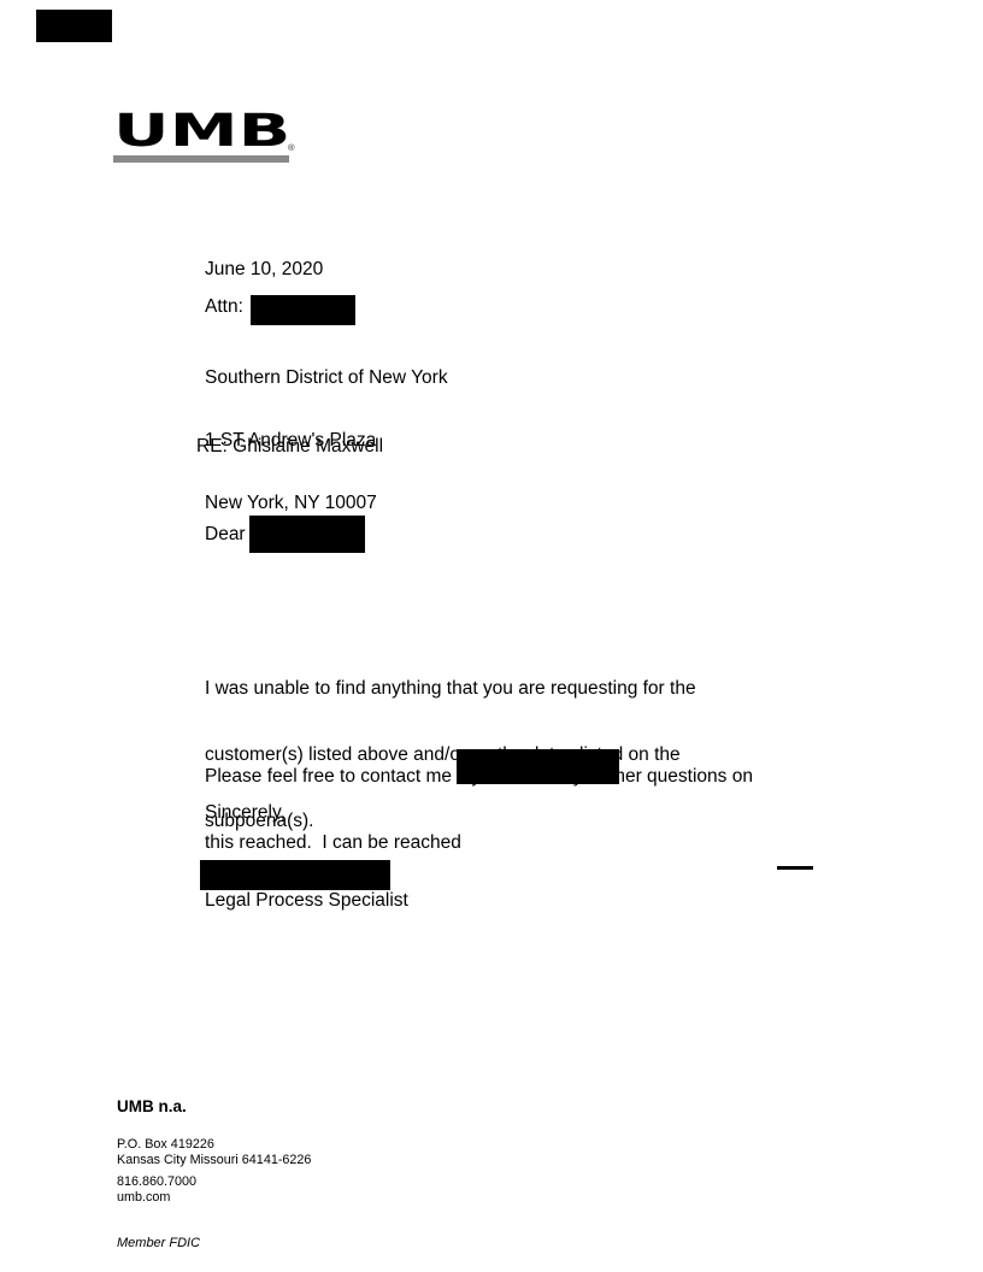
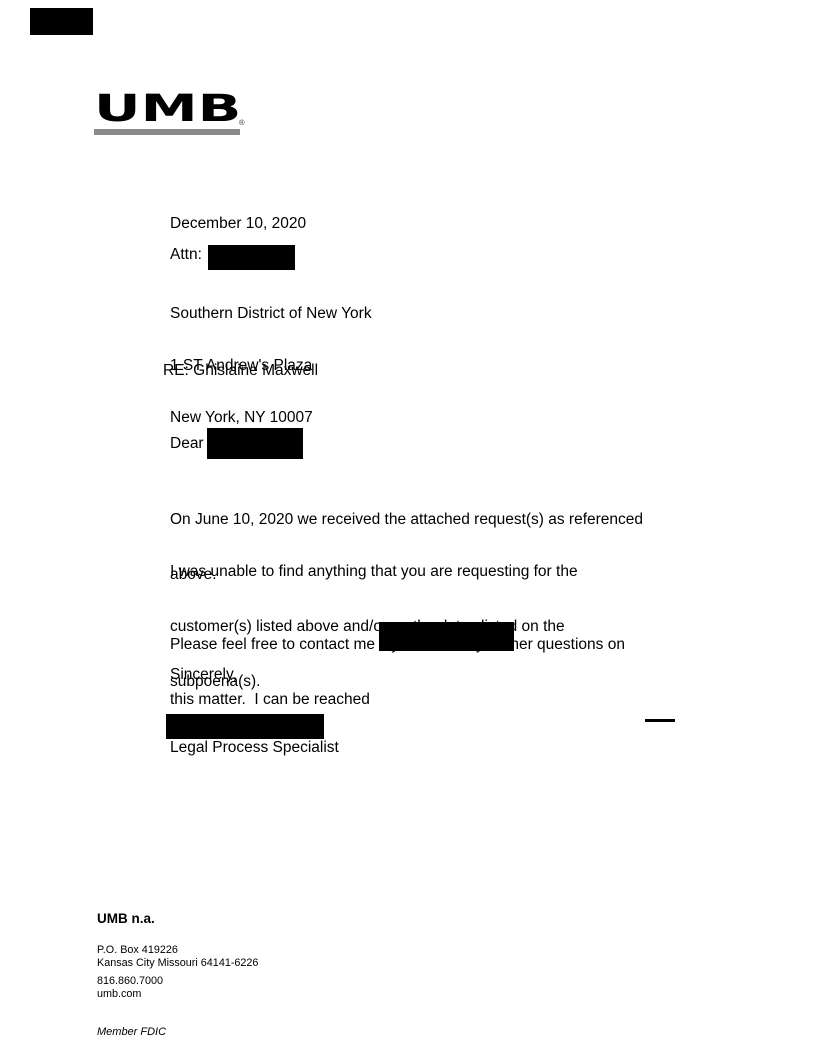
  UMB
  ®
- June 10, 2020
+ December 10, 2020
  Attn:
  Southern District of New York
  1 ST Andrew's Plaza
  New York, NY 10007
  RE: Ghislaine Maxwell
  Dear
+ On June 10, 2020 we received the attached request(s) as referenced
+ above.
  I was unable to find anything that you are requesting for the
  subpoena(s).
  Please feel free to contact meher questions on
- this reached. I can be reached
+ this matter. I can be reached
  Sincerely,
  Legal Process Specialist
  UMB n.a.
  P.O. Box 419226
  Kansas City Missouri 64141-6226
  816.860.7000
  umb.com
  Member FDIC
